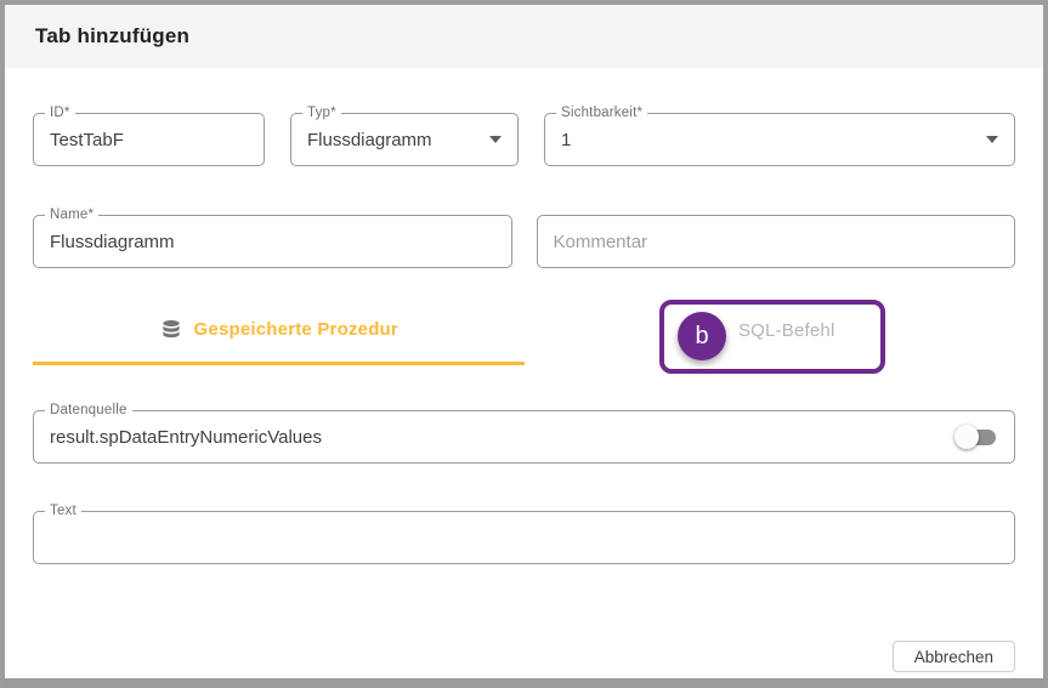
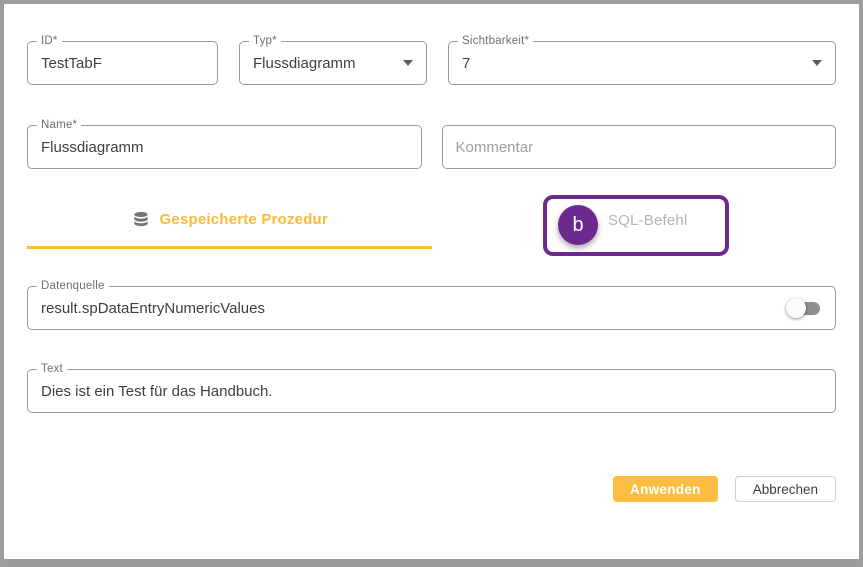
- Tab hinzufügen
  ID*
  TestTabF
  Typ*
  Flussdiagramm
  Sichtbarkeit*
- 1
+ 7
  Name*
  Flussdiagramm
  Kommentar
  Gespeicherte Prozedur
  SQL-Befehl
  b
  Datenquelle
  result.spDataEntryNumericValues
  Text
+ Dies ist ein Test für das Handbuch.
+ Anwenden
  Abbrechen
